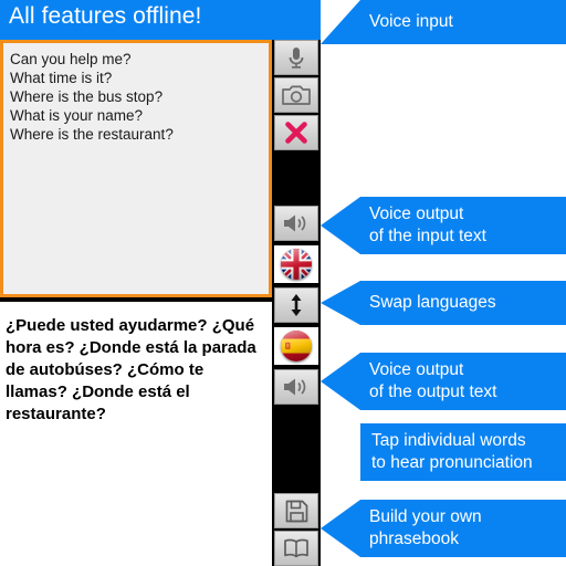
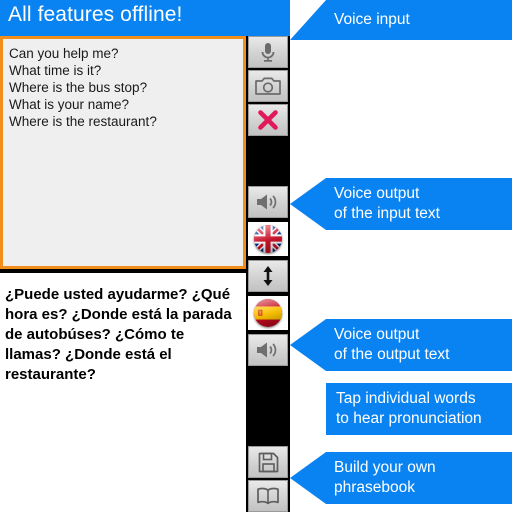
  All features offline!
  Can you help me?
  What time is it?
  Where is the bus stop?
  What is your name?
  Where is the restaurant?
  ¿Puede usted ayudarme? ¿Qué hora es? ¿Donde está la parada de autobúses? ¿Cómo te llamas? ¿Donde está el restaurante?
  Voice input
  Voice output
  of the input text
- Swap languages
  Voice output
  of the output text
  Tap individual words
  to hear pronunciation
  Build your own
  phrasebook
